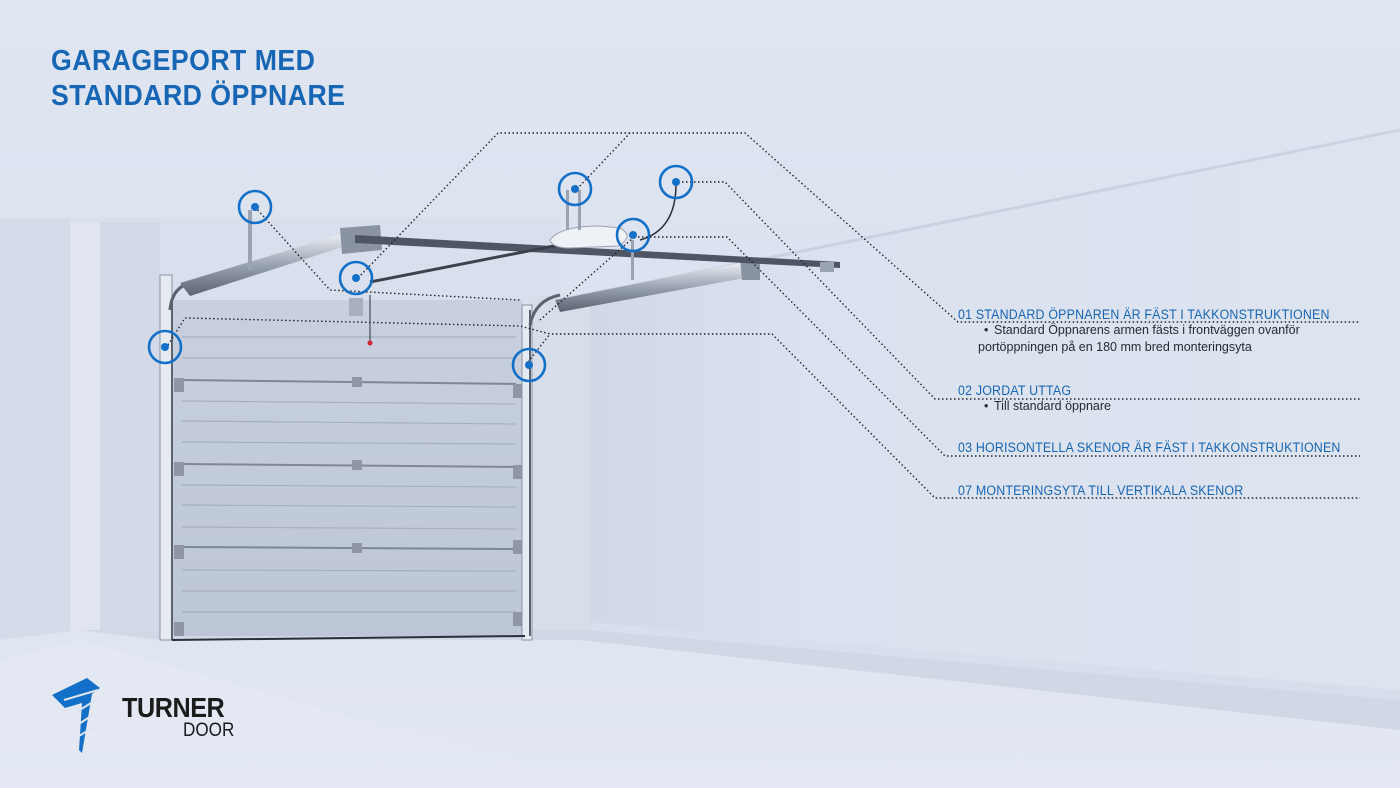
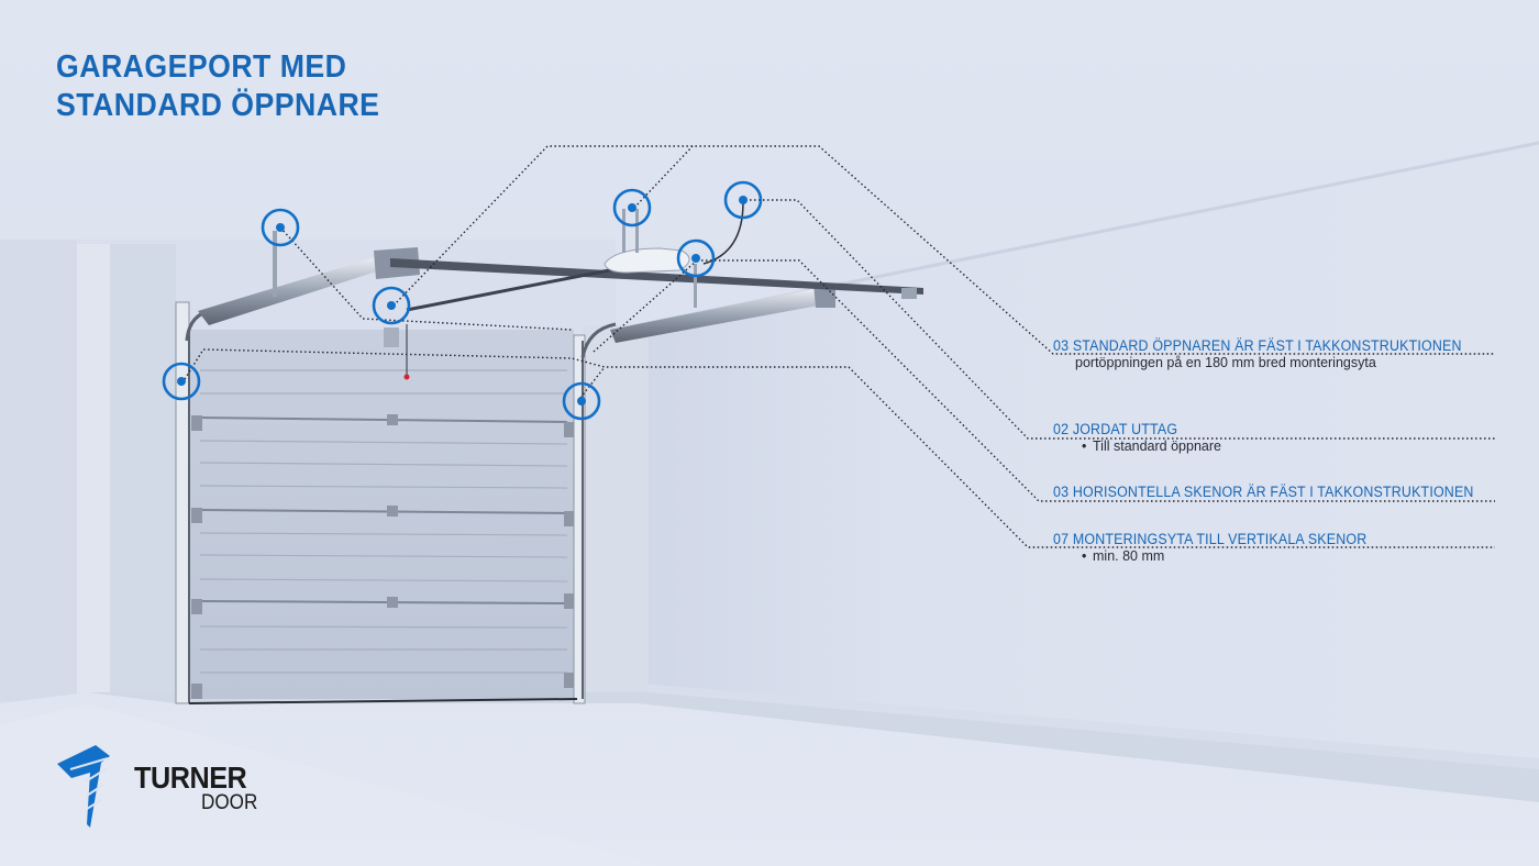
  GARAGEPORT MED
  STANDARD ÖPPNARE
- 01 STANDARD ÖPPNAREN ÄR FÄST I TAKKONSTRUKTIONEN
+ 03 STANDARD ÖPPNAREN ÄR FÄST I TAKKONSTRUKTIONEN
- • Standard Öppnarens armen fästs i frontväggen ovanför
  portöppningen på en 180 mm bred monteringsyta
  02 JORDAT UTTAG
  • Till standard öppnare
  03 HORISONTELLA SKENOR ÄR FÄST I TAKKONSTRUKTIONEN
  07 MONTERINGSYTA TILL VERTIKALA SKENOR
+ • min. 80 mm
  TURNER
  DOOR
